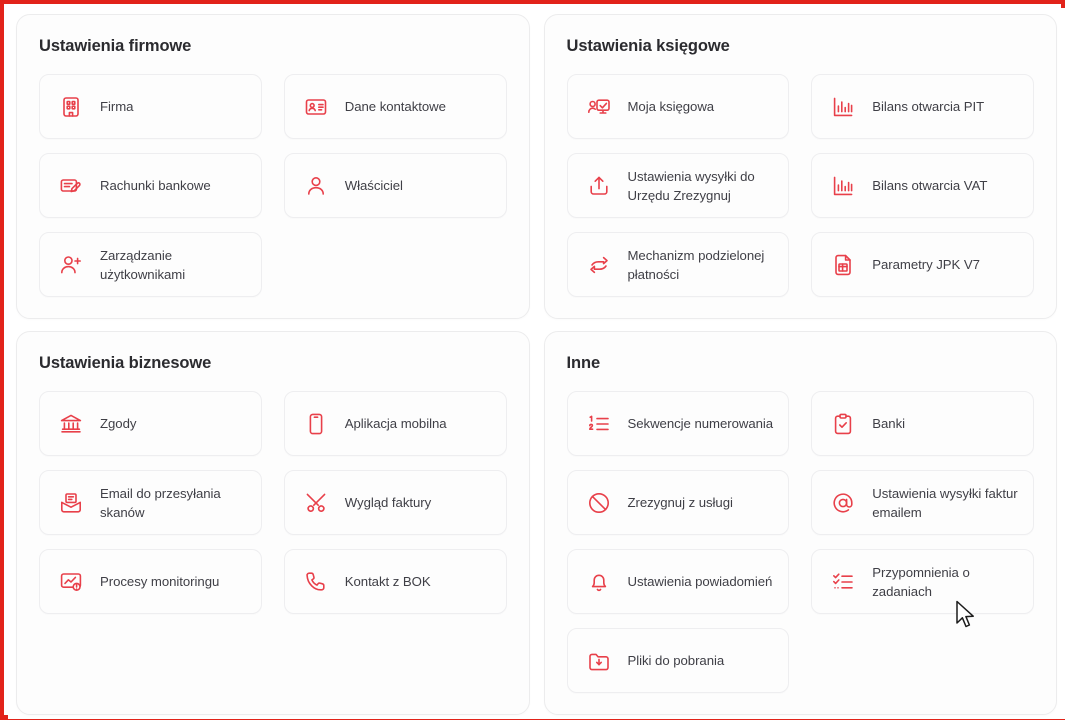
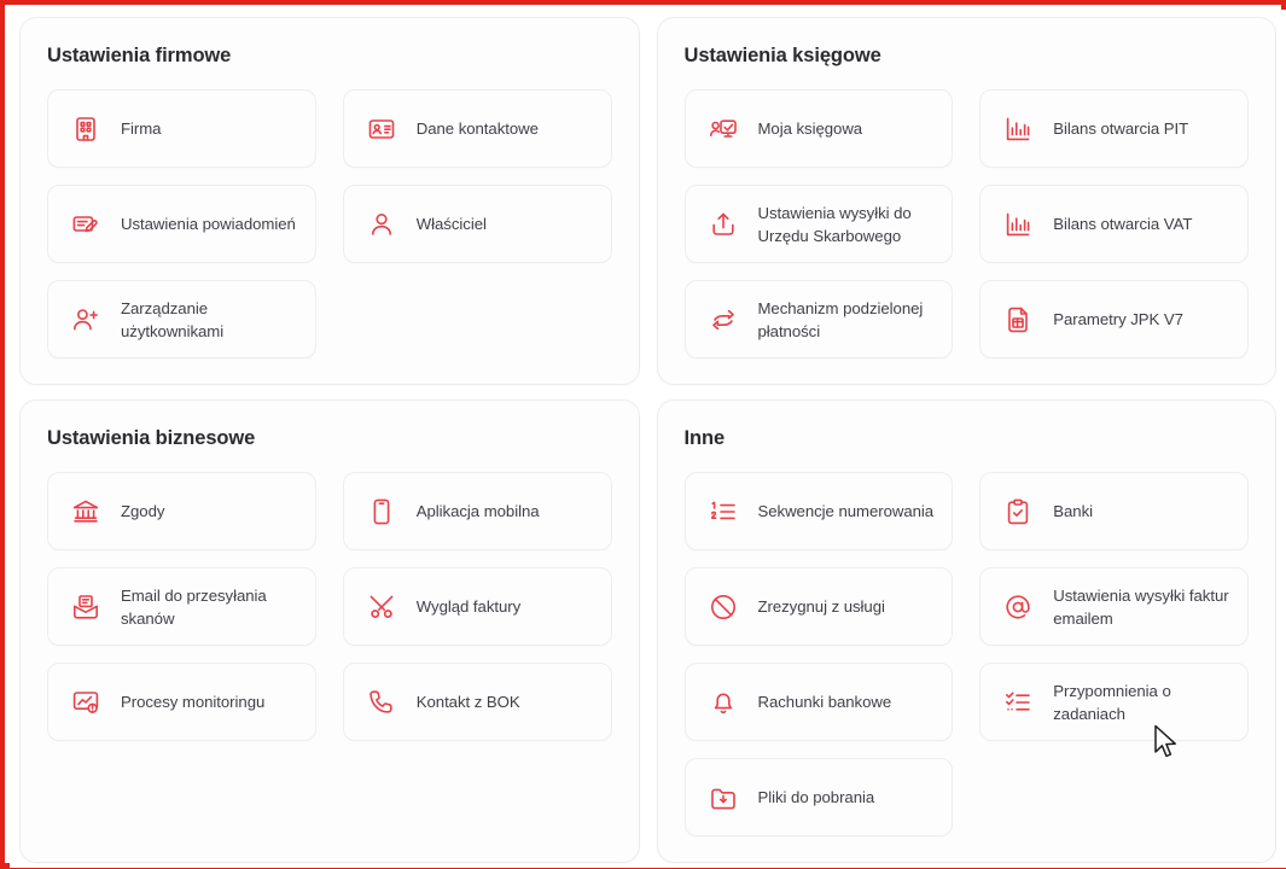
  Ustawienia firmowe
  Firma
  Dane kontaktowe
- Rachunki bankowe
+ Ustawienia powiadomień
  Właściciel
  Zarządzanie użytkownikami
  Ustawienia księgowe
  Moja księgowa
  Bilans otwarcia PIT
- Ustawienia wysyłki do Urzędu Zrezygnuj
+ Ustawienia wysyłki do Urzędu Skarbowego
  Bilans otwarcia VAT
  Mechanizm podzielonej płatności
  Parametry JPK V7
  Ustawienia biznesowe
  Zgody
  Aplikacja mobilna
  Email do przesyłania skanów
  Wygląd faktury
  Procesy monitoringu
  Kontakt z BOK
  Inne
  Sekwencje numerowania
  Banki
  Zrezygnuj z usługi
  Ustawienia wysyłki faktur emailem
- Ustawienia powiadomień
+ Rachunki bankowe
  Przypomnienia o zadaniach
  Pliki do pobrania
